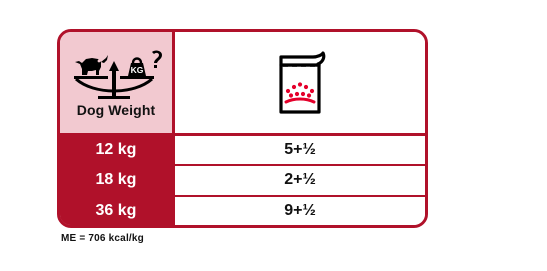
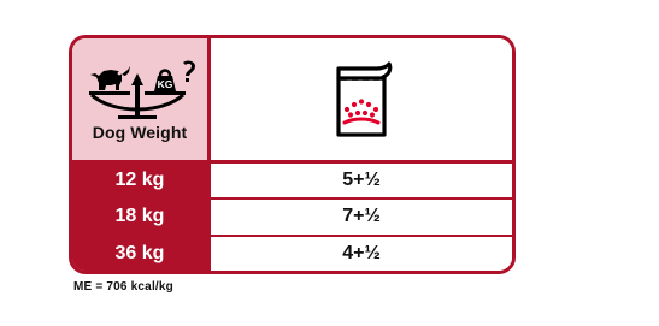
  KG
  Dog Weight
  12 kg
  5+½
  18 kg
- 2+½
+ 7+½
  36 kg
- 9+½
+ 4+½
  ME = 706 kcal/kg
